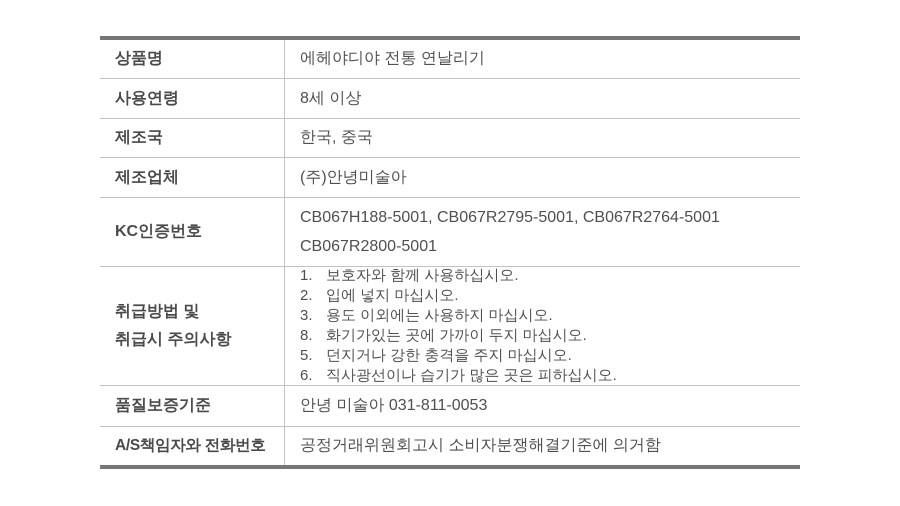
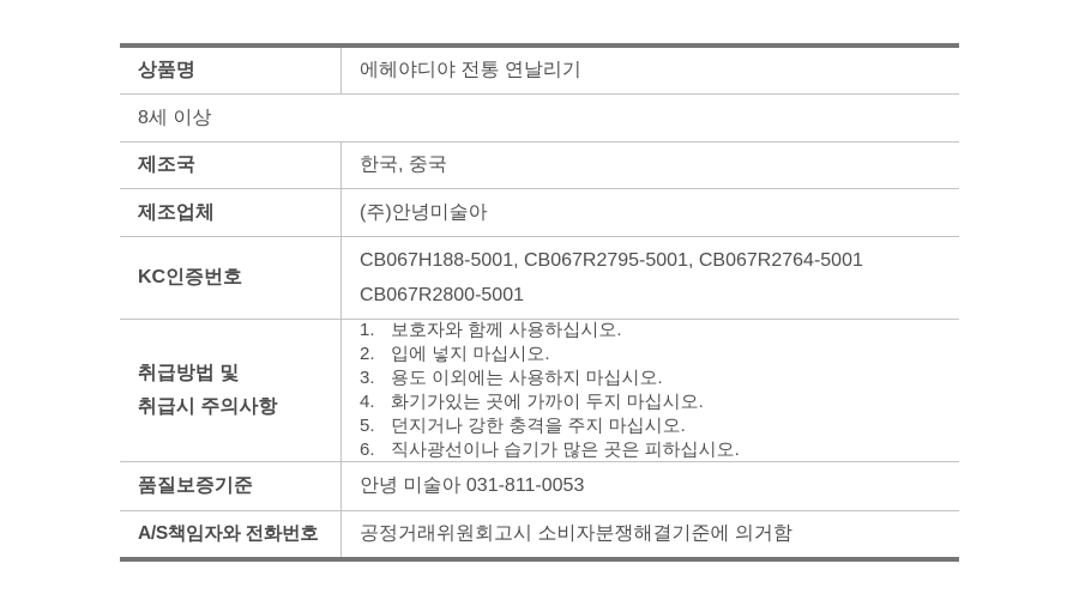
  상품명
  에헤야디야 전통 연날리기
- 사용연령
  8세 이상
  제조국
  한국, 중국
  제조업체
  (주)안녕미술아
  KC인증번호
  CB067H188-5001, CB067R2795-5001, CB067R2764-5001
  CB067R2800-5001
  취급방법 및
  취급시 주의사항
  1.
  보호자와 함께 사용하십시오.
  2.
  입에 넣지 마십시오.
  3.
  용도 이외에는 사용하지 마십시오.
- 8.
+ 4.
  화기가있는 곳에 가까이 두지 마십시오.
  5.
  던지거나 강한 충격을 주지 마십시오.
  6.
  직사광선이나 습기가 많은 곳은 피하십시오.
  품질보증기준
  안녕 미술아 031-811-0053
  A/S책임자와 전화번호
  공정거래위원회고시 소비자분쟁해결기준에 의거함
